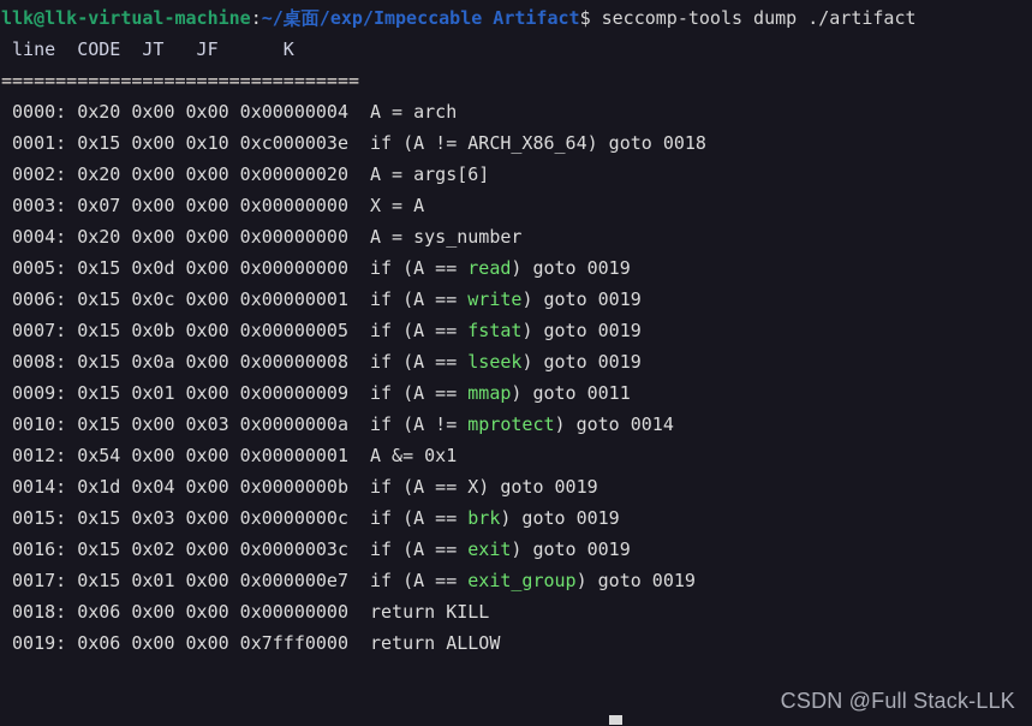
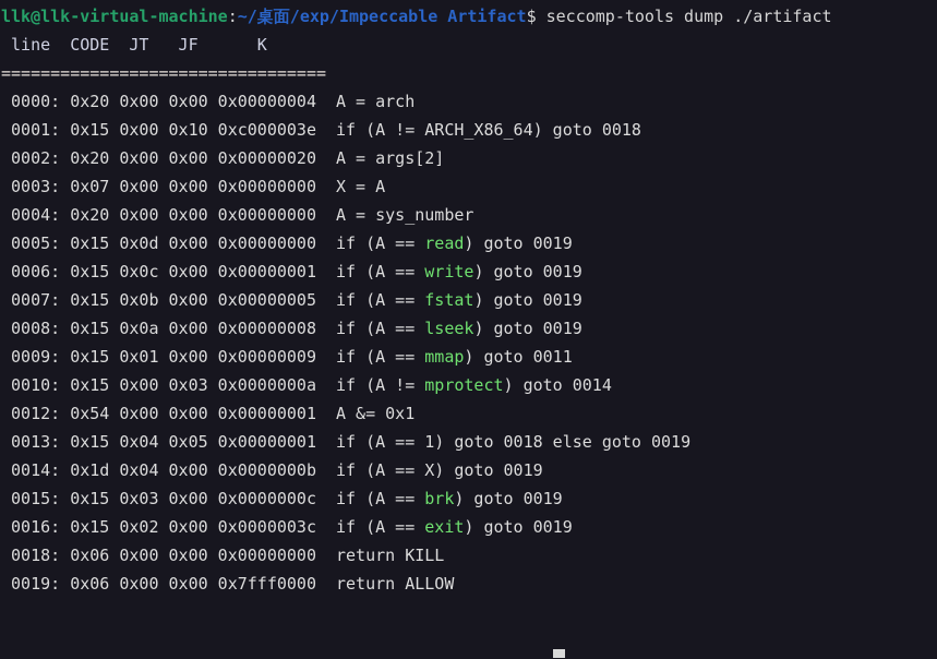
  llk@llk-virtual-machine:~/桌面/exp/Impeccable Artifact$ seccomp-tools dump ./artifact
  line CODE JT JF K
  =================================
  0000: 0x20 0x00 0x00 0x00000004 A = arch
  0001: 0x15 0x00 0x10 0xc000003e if (A != ARCH_X86_64) goto 0018
- 0002: 0x20 0x00 0x00 0x00000020 A = args[6]
+ 0002: 0x20 0x00 0x00 0x00000020 A = args[2]
  0003: 0x07 0x00 0x00 0x00000000 X = A
  0004: 0x20 0x00 0x00 0x00000000 A = sys_number
  0005: 0x15 0x0d 0x00 0x00000000 if (A == read) goto 0019
  0006: 0x15 0x0c 0x00 0x00000001 if (A == write) goto 0019
  0007: 0x15 0x0b 0x00 0x00000005 if (A == fstat) goto 0019
  0008: 0x15 0x0a 0x00 0x00000008 if (A == lseek) goto 0019
  0009: 0x15 0x01 0x00 0x00000009 if (A == mmap) goto 0011
  0010: 0x15 0x00 0x03 0x0000000a if (A != mprotect) goto 0014
  0012: 0x54 0x00 0x00 0x00000001 A &= 0x1
+ 0013: 0x15 0x04 0x05 0x00000001 if (A == 1) goto 0018 else goto 0019
  0014: 0x1d 0x04 0x00 0x0000000b if (A == X) goto 0019
  0015: 0x15 0x03 0x00 0x0000000c if (A == brk) goto 0019
  0016: 0x15 0x02 0x00 0x0000003c if (A == exit) goto 0019
- 0017: 0x15 0x01 0x00 0x000000e7 if (A == exit_group) goto 0019
  0018: 0x06 0x00 0x00 0x00000000 return KILL
  0019: 0x06 0x00 0x00 0x7fff0000 return ALLOW
- CSDN @Full Stack-LLK
